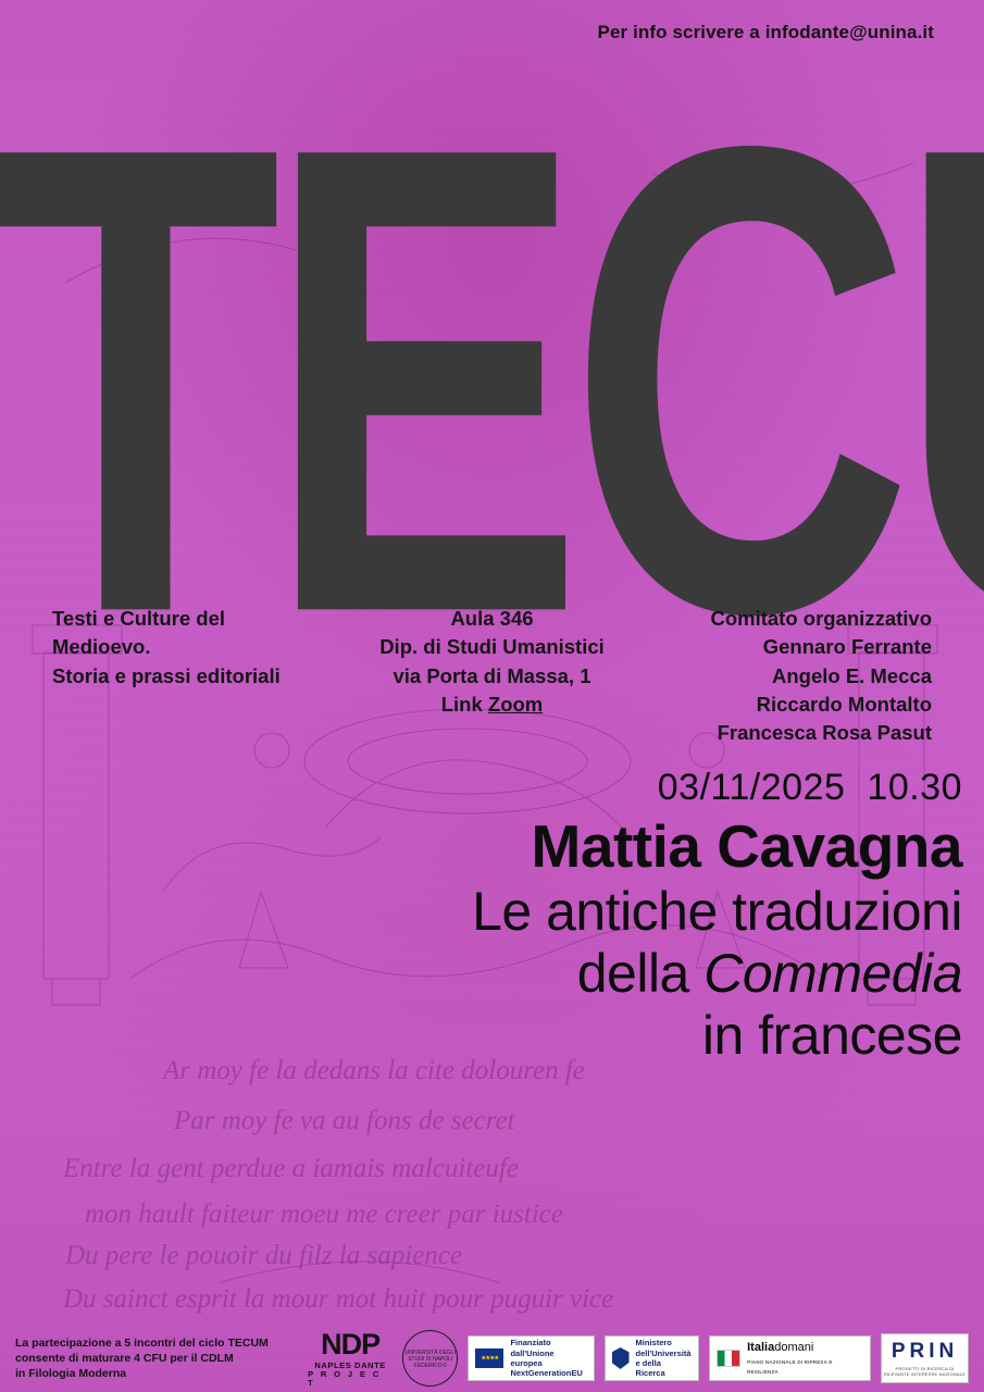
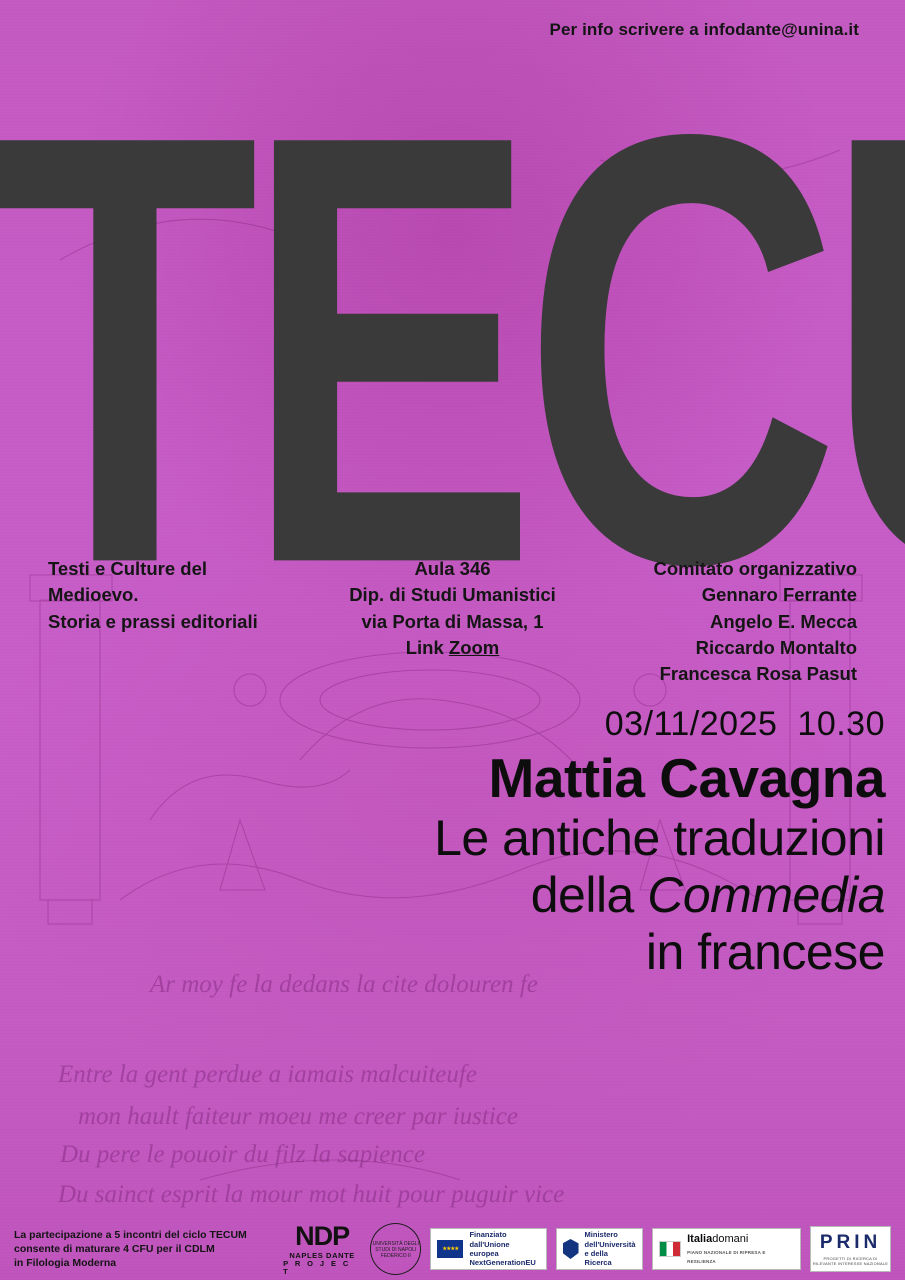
  Per info scrivere a infodante@unina.it
  Testi e Culture del
  Medioevo.
  Storia e prassi editoriali
  Aula 346
  Dip. di Studi Umanistici
  via Porta di Massa, 1
  Link Zoom
  Comitato organizzativo
  Gennaro Ferrante
  Angelo E. Mecca
  Riccardo Montalto
  Francesca Rosa Pasut
  03/11/2025 10.30
  Mattia Cavagna
  Le antiche traduzioni
  della Commedia
  in francese
  Ar moy fe la dedans la cite dolouren fe
- Par moy fe va au fons de secret
  Entre la gent perdue a iamais malcuiteufe
  mon hault faiteur moeu me creer par iustice
  Du pere le pouoir du filz la sapience
  Du sainct esprit la mour mot huit pour puguir vice
  La partecipazione a 5 incontri del ciclo TECUM
  consente di maturare 4 CFU per il CDLM
  in Filologia Moderna
  NDP
  NAPLES DANTE
  P R O J E C T
  Finanziato
  dall'Unione europea
  NextGenerationEU
  Ministero
  dell'Università
  e della Ricerca
  Italiadomani
  PRIN
